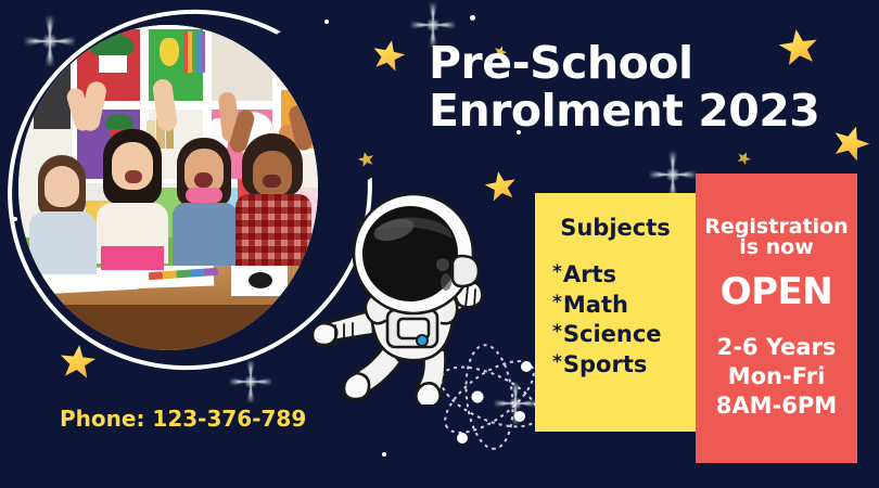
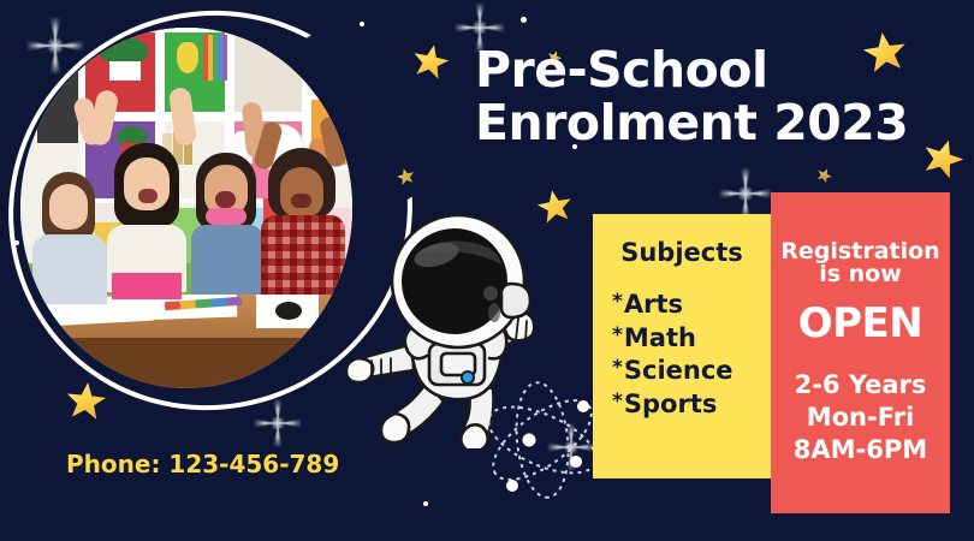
  Pre-School
  Enrolment 2023
  Subjects
  *Arts
  *Math
  *Science
  *Sports
  Registration
  is now
  OPEN
  2-6 Years
  Mon-Fri
  8AM-6PM
- Phone: 123-376-789
+ Phone: 123-456-789
